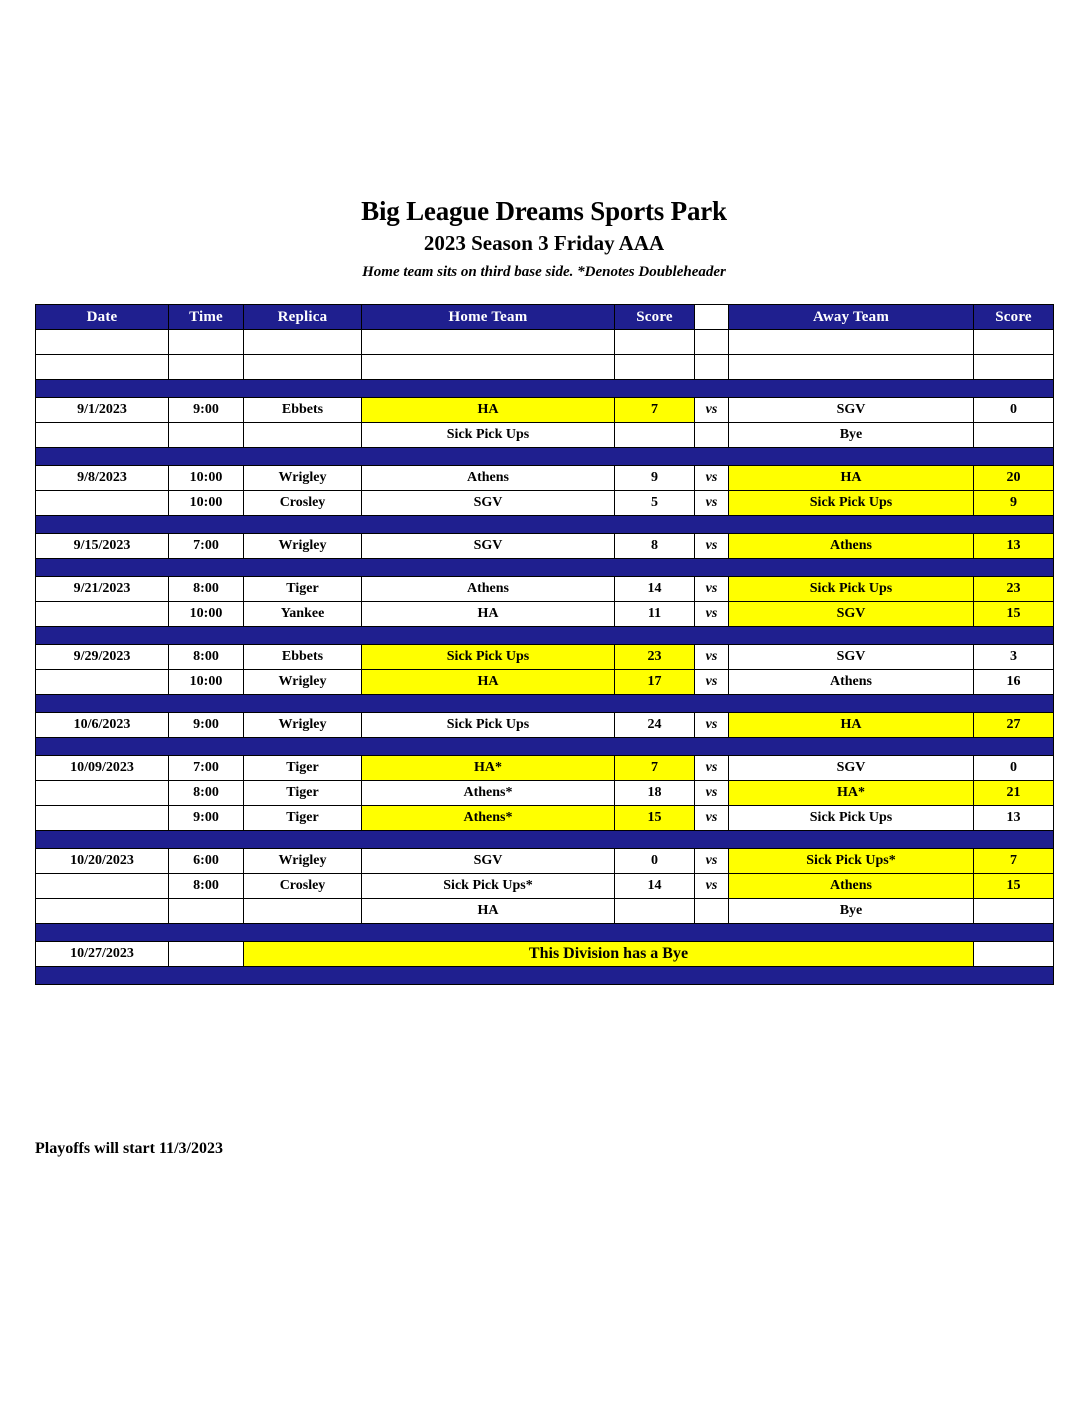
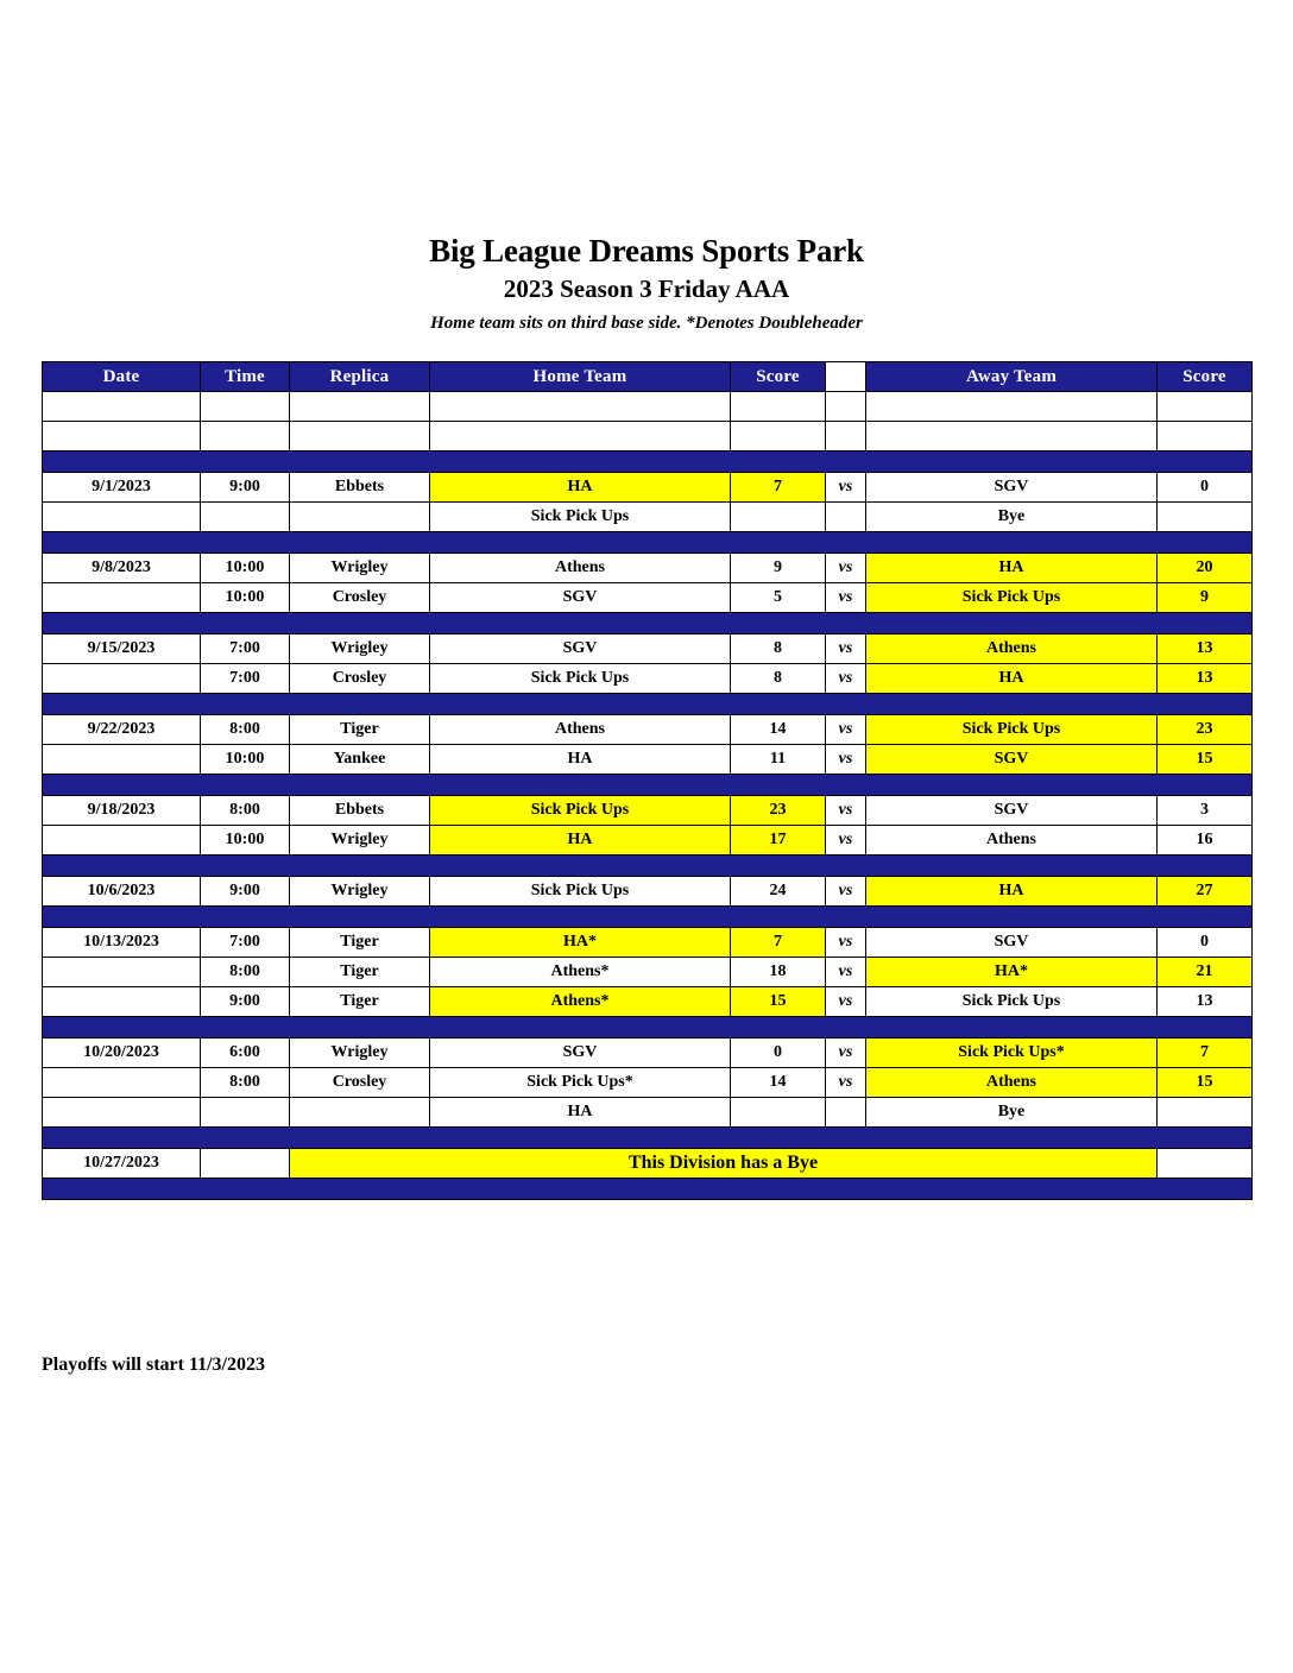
  Big League Dreams Sports Park
  2023 Season 3 Friday AAA
  Home team sits on third base side. *Denotes Doubleheader
  Date	Time	Replica	Home Team	Score		Away Team	Score
  9/1/2023	9:00	Ebbets	HA	7	vs	SGV	0
  			Sick Pick Ups			Bye
  9/8/2023	10:00	Wrigley	Athens	9	vs	HA	20
  	10:00	Crosley	SGV	5	vs	Sick Pick Ups	9
  9/15/2023	7:00	Wrigley	SGV	8	vs	Athens	13
+ 	7:00	Crosley	Sick Pick Ups	8	vs	HA	13
- 9/21/2023	8:00	Tiger	Athens	14	vs	Sick Pick Ups	23
+ 9/22/2023	8:00	Tiger	Athens	14	vs	Sick Pick Ups	23
  	10:00	Yankee	HA	11	vs	SGV	15
- 9/29/2023	8:00	Ebbets	Sick Pick Ups	23	vs	SGV	3
+ 9/18/2023	8:00	Ebbets	Sick Pick Ups	23	vs	SGV	3
  	10:00	Wrigley	HA	17	vs	Athens	16
  10/6/2023	9:00	Wrigley	Sick Pick Ups	24	vs	HA	27
- 10/09/2023	7:00	Tiger	HA*	7	vs	SGV	0
+ 10/13/2023	7:00	Tiger	HA*	7	vs	SGV	0
  	8:00	Tiger	Athens*	18	vs	HA*	21
  	9:00	Tiger	Athens*	15	vs	Sick Pick Ups	13
  10/20/2023	6:00	Wrigley	SGV	0	vs	Sick Pick Ups*	7
  	8:00	Crosley	Sick Pick Ups*	14	vs	Athens	15
  			HA			Bye
  10/27/2023		This Division has a Bye
  Playoffs will start 11/3/2023
